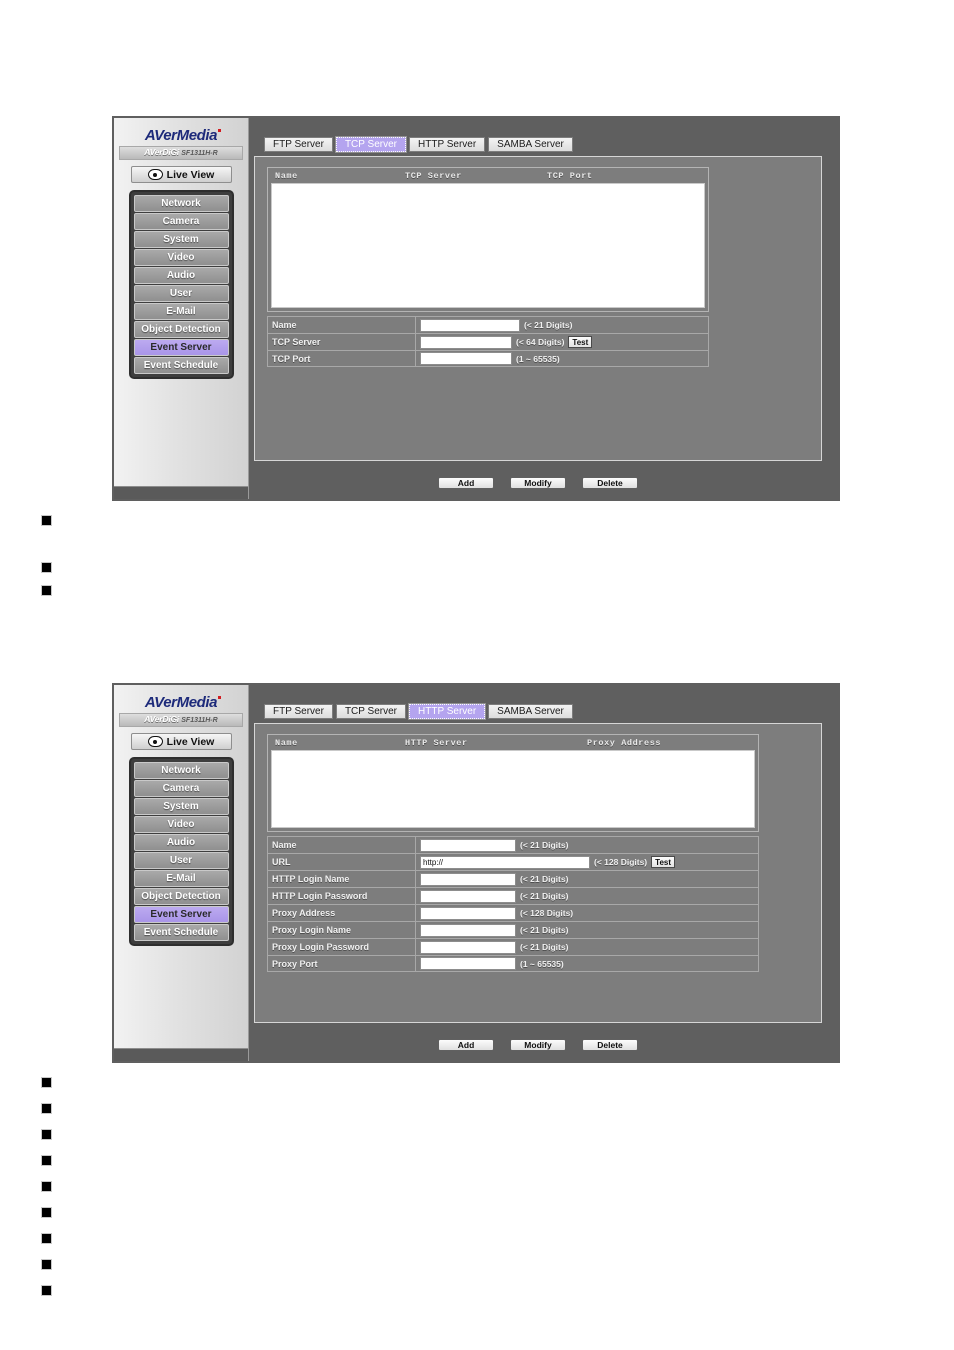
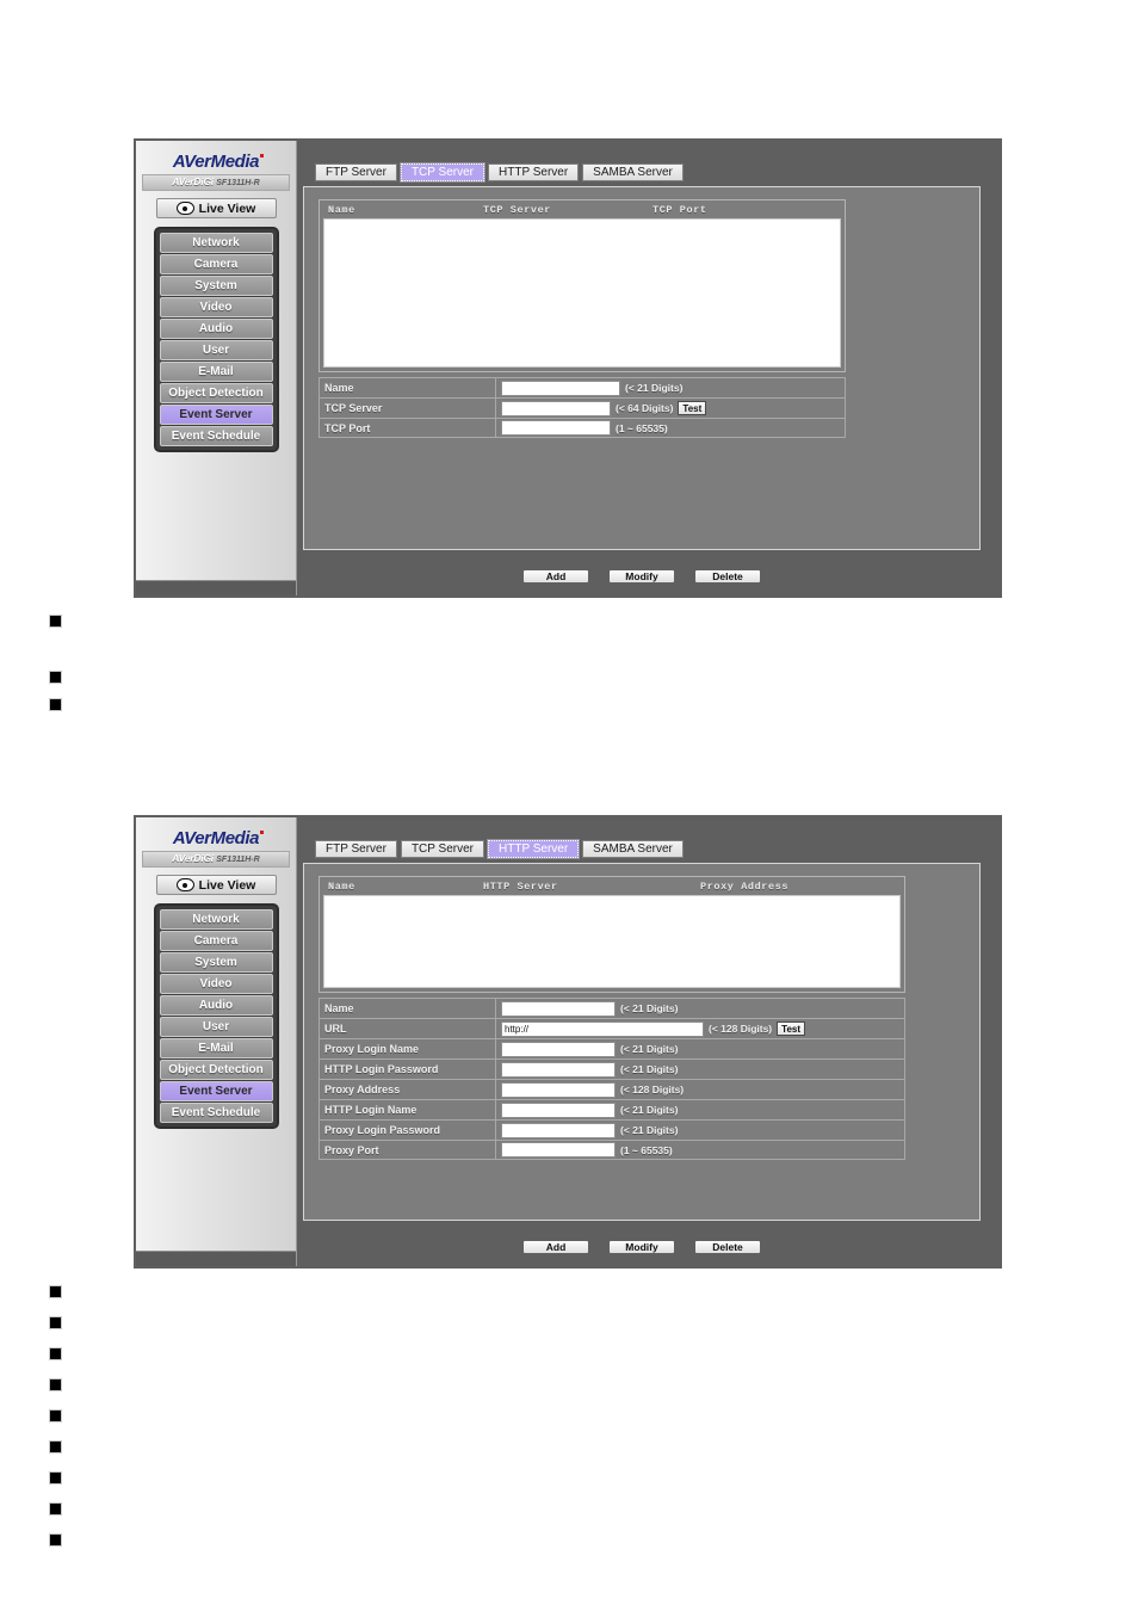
  AVerMedia
  Live View
  Network
  Camera
  System
  Video
  Audio
  User
  E-Mail
  Object Detection
  Event Server
  Event Schedule
  FTP Server
  TCP Server
  HTTP Server
  SAMBA Server
  Name
  TCP Server
  TCP Port
  Name
  (< 21 Digits)
  TCP Server
  (< 64 Digits)
  Test
  TCP Port
  (1 ~ 65535)
  Add
  Modify
  Delete
  AVerMedia
  Live View
  Network
  Camera
  System
  Video
  Audio
  User
  E-Mail
  Object Detection
  Event Server
  Event Schedule
  FTP Server
  TCP Server
  HTTP Server
  SAMBA Server
  Name
  HTTP Server
  Proxy Address
  Name
  (< 21 Digits)
  URL
  http://
  (< 128 Digits)
  Test
- HTTP Login Name
+ Proxy Login Name
  (< 21 Digits)
  HTTP Login Password
  (< 21 Digits)
  Proxy Address
  (< 128 Digits)
- Proxy Login Name
+ HTTP Login Name
  (< 21 Digits)
  Proxy Login Password
  (< 21 Digits)
  Proxy Port
  (1 ~ 65535)
  Add
  Modify
  Delete
